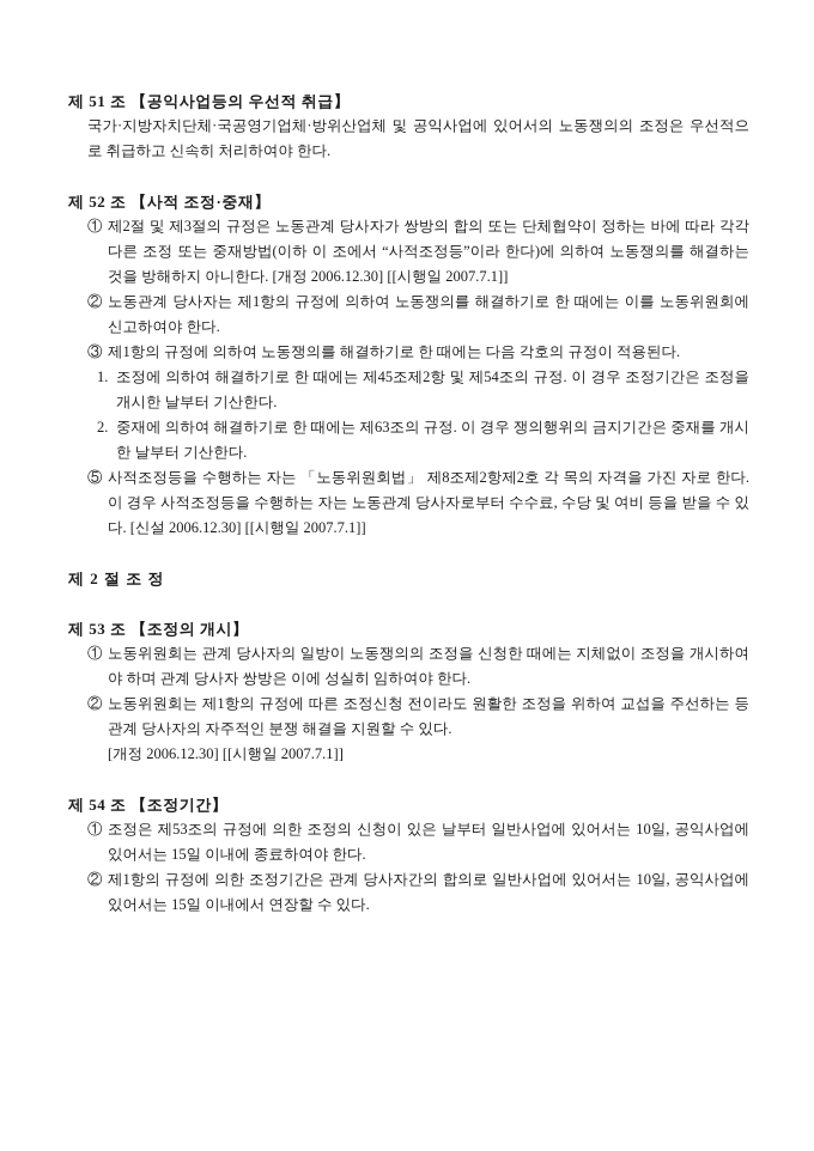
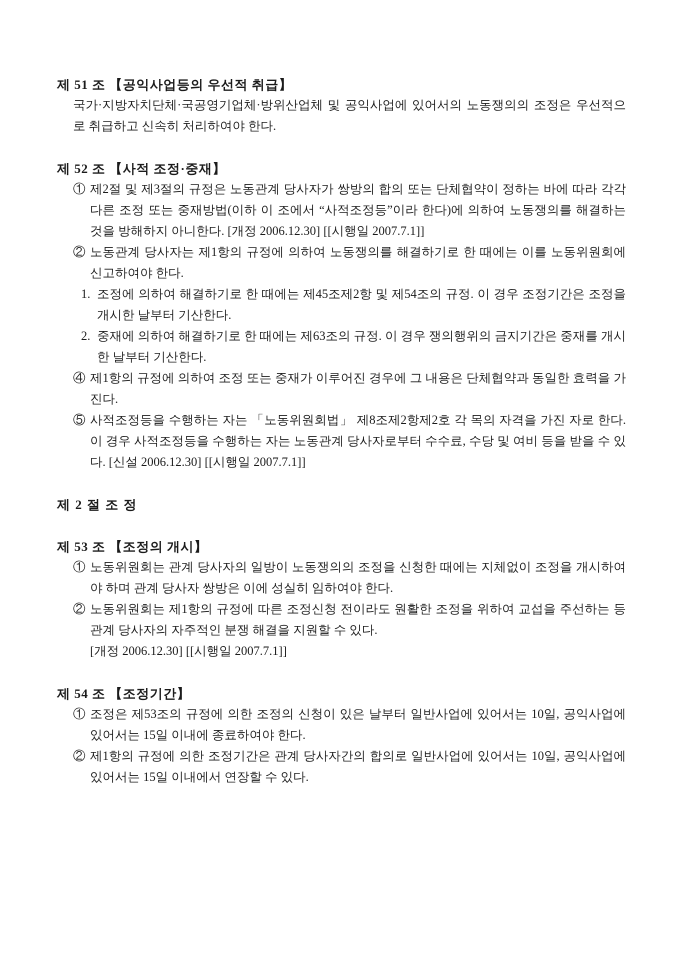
  제 51 조 【공익사업등의 우선적 취급】
  국가·지방자치단체·국공영기업체·방위산업체 및 공익사업에 있어서의 노동쟁의의 조정은 우선적으로 취급하고 신속히 처리하여야 한다.
  제 52 조 【사적 조정·중재】
  ①
  제2절 및 제3절의 규정은 노동관계 당사자가 쌍방의 합의 또는 단체협약이 정하는 바에 따라 각각 다른 조정 또는 중재방법(이하 이 조에서 “사적조정등”이라 한다)에 의하여 노동쟁의를 해결하는 것을 방해하지 아니한다. [개정 2006.12.30] [[시행일 2007.7.1]]
  ②
  노동관계 당사자는 제1항의 규정에 의하여 노동쟁의를 해결하기로 한 때에는 이를 노동위원회에 신고하여야 한다.
- ③
- 제1항의 규정에 의하여 노동쟁의를 해결하기로 한 때에는 다음 각호의 규정이 적용된다.
  1.
  조정에 의하여 해결하기로 한 때에는 제45조제2항 및 제54조의 규정. 이 경우 조정기간은 조정을 개시한 날부터 기산한다.
  2.
  중재에 의하여 해결하기로 한 때에는 제63조의 규정. 이 경우 쟁의행위의 금지기간은 중재를 개시한 날부터 기산한다.
+ ④
+ 제1항의 규정에 의하여 조정 또는 중재가 이루어진 경우에 그 내용은 단체협약과 동일한 효력을 가진다.
  ⑤
  사적조정등을 수행하는 자는 「노동위원회법」 제8조제2항제2호 각 목의 자격을 가진 자로 한다. 이 경우 사적조정등을 수행하는 자는 노동관계 당사자로부터 수수료, 수당 및 여비 등을 받을 수 있다. [신설 2006.12.30] [[시행일 2007.7.1]]
  제 2 절 조 정
  제 53 조 【조정의 개시】
  ①
  노동위원회는 관계 당사자의 일방이 노동쟁의의 조정을 신청한 때에는 지체없이 조정을 개시하여야 하며 관계 당사자 쌍방은 이에 성실히 임하여야 한다.
  ②
  노동위원회는 제1항의 규정에 따른 조정신청 전이라도 원활한 조정을 위하여 교섭을 주선하는 등 관계 당사자의 자주적인 분쟁 해결을 지원할 수 있다.
  [개정 2006.12.30] [[시행일 2007.7.1]]
  제 54 조 【조정기간】
  ①
  조정은 제53조의 규정에 의한 조정의 신청이 있은 날부터 일반사업에 있어서는 10일, 공익사업에 있어서는 15일 이내에 종료하여야 한다.
  ②
  제1항의 규정에 의한 조정기간은 관계 당사자간의 합의로 일반사업에 있어서는 10일, 공익사업에 있어서는 15일 이내에서 연장할 수 있다.
